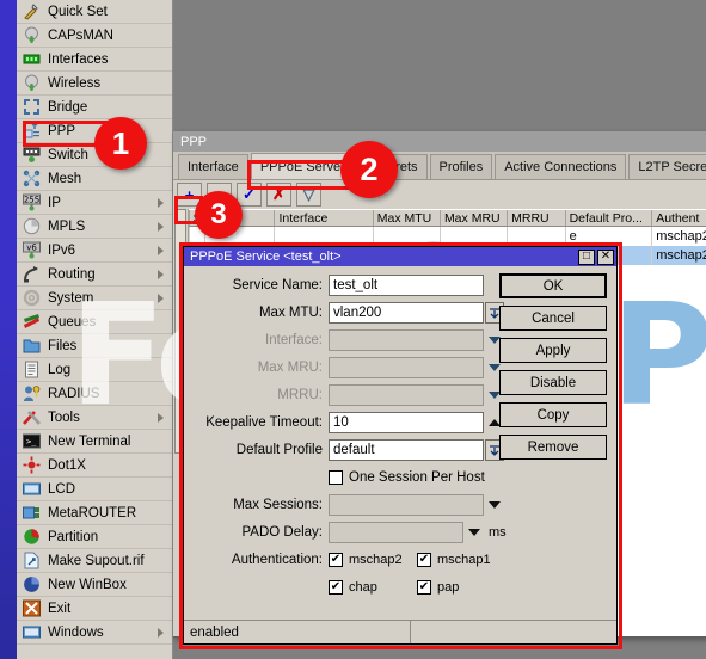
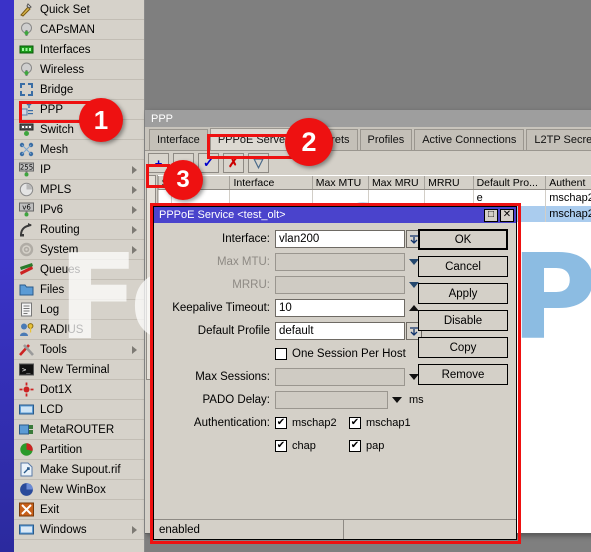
  Quick Set
  CAPsMAN
  Interfaces
  Wireless
  Bridge
  PPP
  Switch
  Mesh
  255
  IP
  MPLS
  v6
  IPv6
  Routing
  System
  Queues
  Files
  Log
  RADIUS
  Tools
  >_
  New Terminal
  Dot1X
  LCD
  MetaROUTER
  Partition
  Make Supout.rif
  New WinBox
  Exit
  Windows
  PPP
  Interface
  PPPoE Serve
  Profiles
  Active Connections
  L2TP Secre
  +
  ✓
  ✗
  ▽
  Interface
  Max MTU
  Max MRU
  MRRU
  Default Pro...
  Authent
  e
  mschap
  mschap
  PPPoE Service <test_olt>
  □
  ✕
- Service Name:
- test_olt
- Max MTU:
+ Interface:
  vlan200
- Interface:
+ Max MTU:
- Max MRU:
  MRRU:
  Keepalive Timeout:
  10
  Default Profile
  default
  One Session Per Host
  Max Sessions:
  PADO Delay:
  ms
  Authentication:
  ✔
  mschap2
  ✔
  mschap1
  ✔
  chap
  ✔
  pap
  OK
  Cancel
  Apply
  Disable
  Copy
  Remove
  enabled
  1
  2
  3
